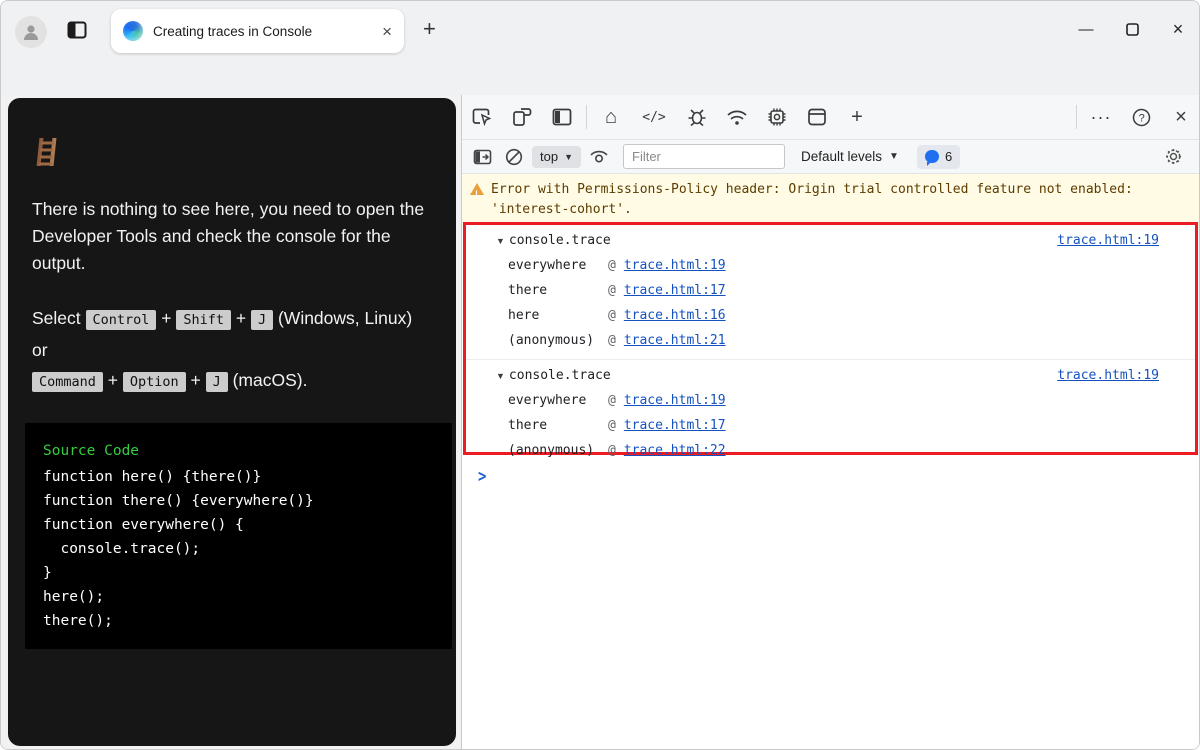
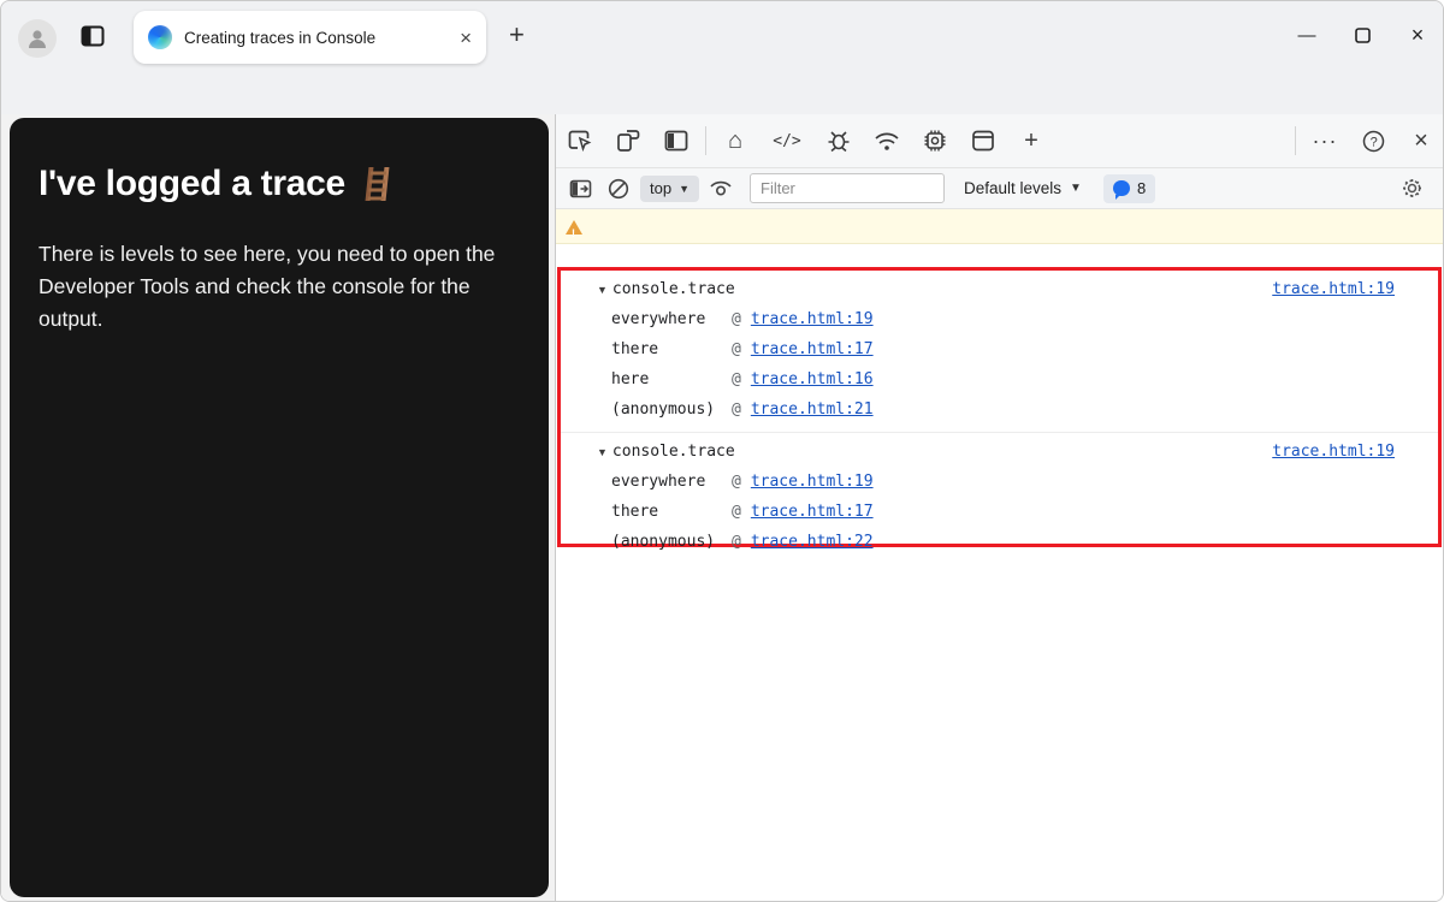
  Creating traces in Console
  ×
  +
  —
  ×
+ I've logged a trace
- There is nothing to see here, you need to open the Developer Tools and check the console for the output.
+ There is levels to see here, you need to open the Developer Tools and check the console for the output.
- Select Control + Shift + J (Windows, Linux) or
- Command + Option + J (macOS).
- Source Code
- function here() {there()}
- function there() {everywhere()}
- function everywhere() {
- console.trace();
- }
- here();
- there();
  ⌂
  </>
  +
  ···
  ?
  ×
  top
  ▼
  Filter
  Default levels
  ▼
- 6
+ 8
- Error with Permissions-Policy header: Origin trial controlled feature not enabled:
- 'interest-cohort'.
  ▼
  console.trace
  trace.html:19
  everywhere
  @
  trace.html:19
  there
  @
  trace.html:17
  here
  @
  trace.html:16
  (anonymous)
  @
  trace.html:21
  ▼
  console.trace
  trace.html:19
  everywhere
  @
  trace.html:19
  there
  @
  trace.html:17
  (anonymous)
  @
  trace.html:22
- >
